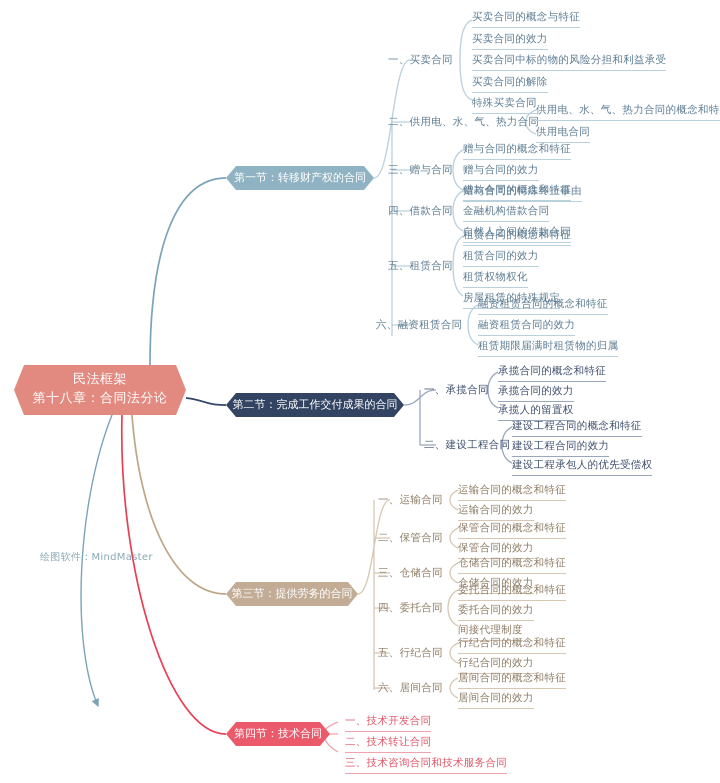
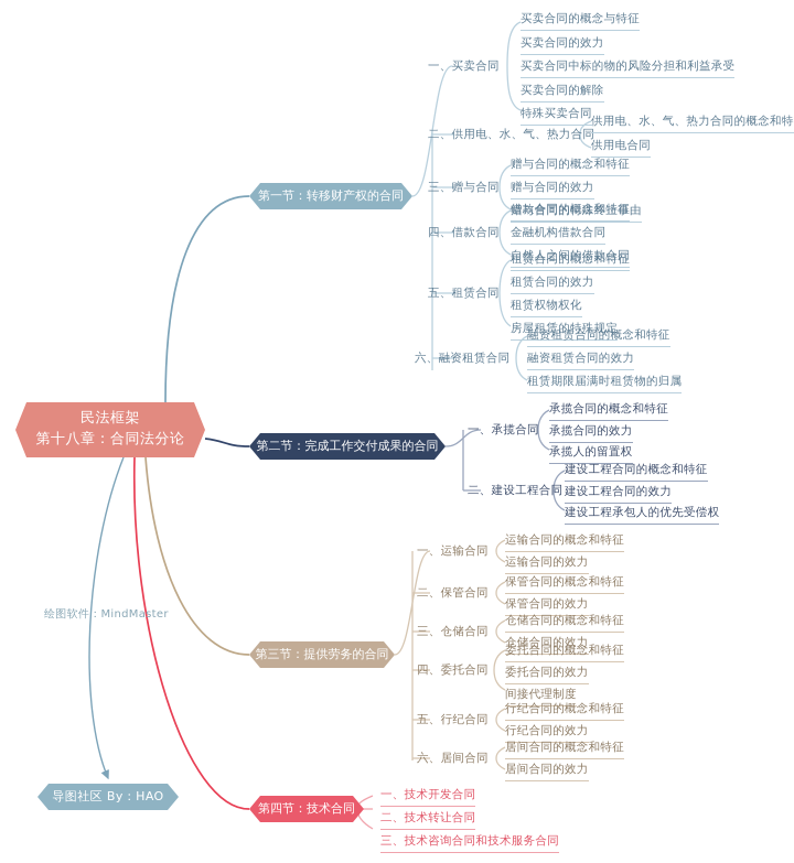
  民法框架
  第十八章：合同法分论
  第一节：转移财产权的合同
  第二节：完成工作交付成果的合同
  第三节：提供劳务的合同
  第四节：技术合同
+ 导图社区 By：HAO
  绘图软件：MindMaster
  一、买卖合同
  买卖合同的概念与特征
  买卖合同的效力
  买卖合同中标的物的风险分担和利益承受
  买卖合同的解除
  特殊买卖合同
  二、供用电、水、气、热力合同
  供用电、水、气、热力合同的概念和特
  供用电合同
  三、赠与合同
  赠与合同的概念和特征
  赠与合同的效力
  四、借款合同
  借款合同的概念和特征
  金融机构借款合同
  五、租赁合同
  租赁合同的概念和特征
  租赁合同的效力
  租赁权物权化
  六、融资租赁合同
  融资租赁合同的概念和特征
  融资租赁合同的效力
  租赁期限届满时租赁物的归属
  一、承揽合同
  承揽合同的概念和特征
  承揽合同的效力
  承揽人的留置权
  二、建设工程合同
  建设工程合同的概念和特征
  建设工程合同的效力
  建设工程承包人的优先受偿权
  一、运输合同
  运输合同的概念和特征
  运输合同的效力
  二、保管合同
  保管合同的概念和特征
  保管合同的效力
  三、仓储合同
  仓储合同的概念和特征
  仓储合同的效力
  四、委托合同
  委托合同的概念和特征
  委托合同的效力
  间接代理制度
  五、行纪合同
  行纪合同的概念和特征
  行纪合同的效力
  六、居间合同
  居间合同的概念和特征
  居间合同的效力
  一、技术开发合同
  二、技术转让合同
  三、技术咨询合同和技术服务合同
